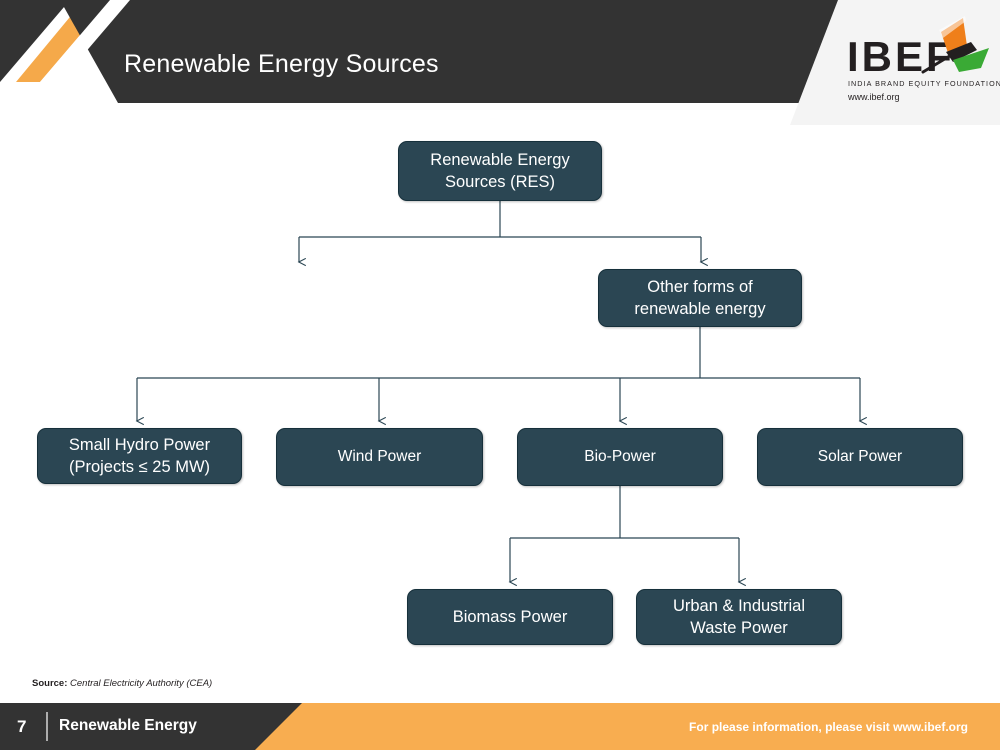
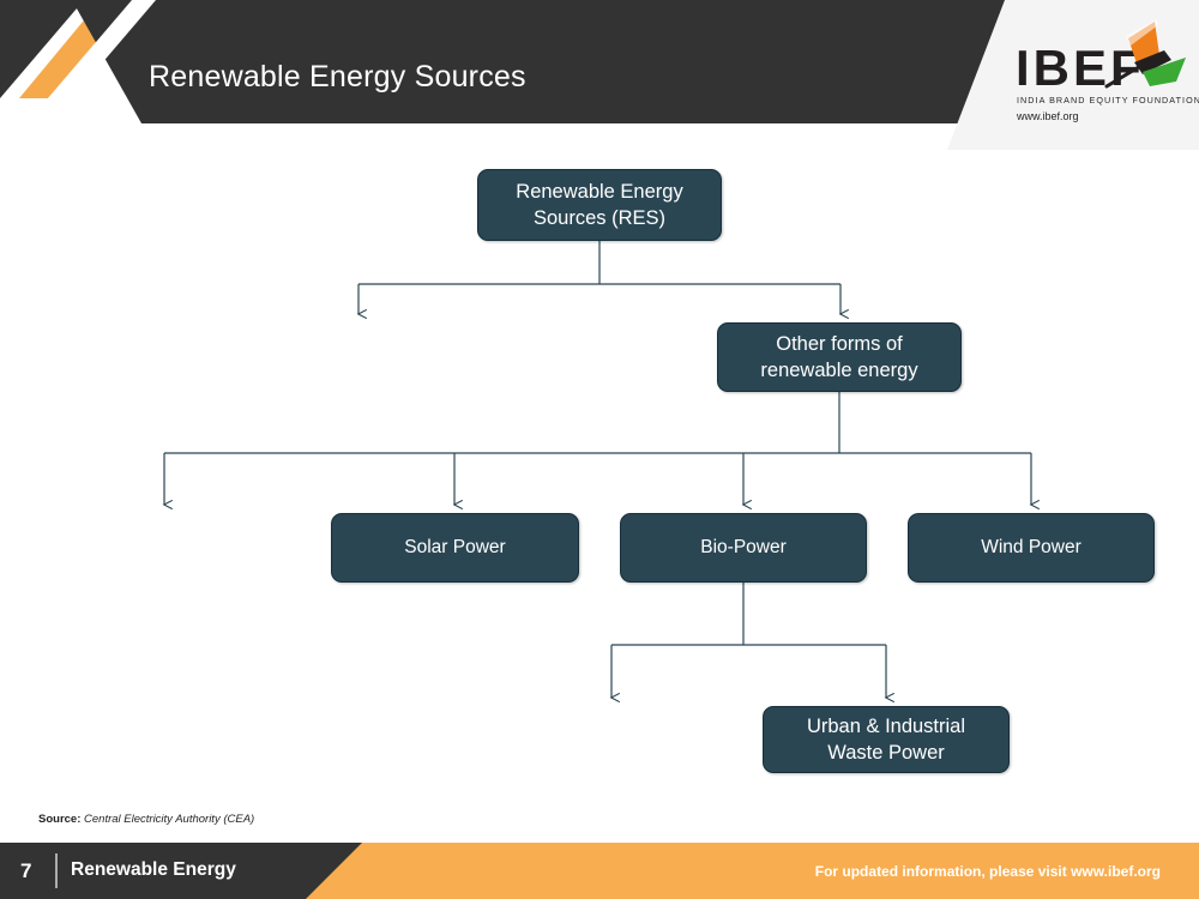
  Renewable Energy Sources
  IBEF
  INDIA BRAND EQUITY FOUNDATION
  www.ibef.org
  Renewable Energy
  Sources (RES)
  Other forms of
  renewable energy
- Small Hydro Power
- (Projects ≤ 25 MW)
- Wind Power
+ Solar Power
  Bio-Power
- Solar Power
+ Wind Power
- Biomass Power
  Urban & Industrial
  Waste Power
  Source: Central Electricity Authority (CEA)
  7
  Renewable Energy
- For please information, please visit www.ibef.org
+ For updated information, please visit www.ibef.org
